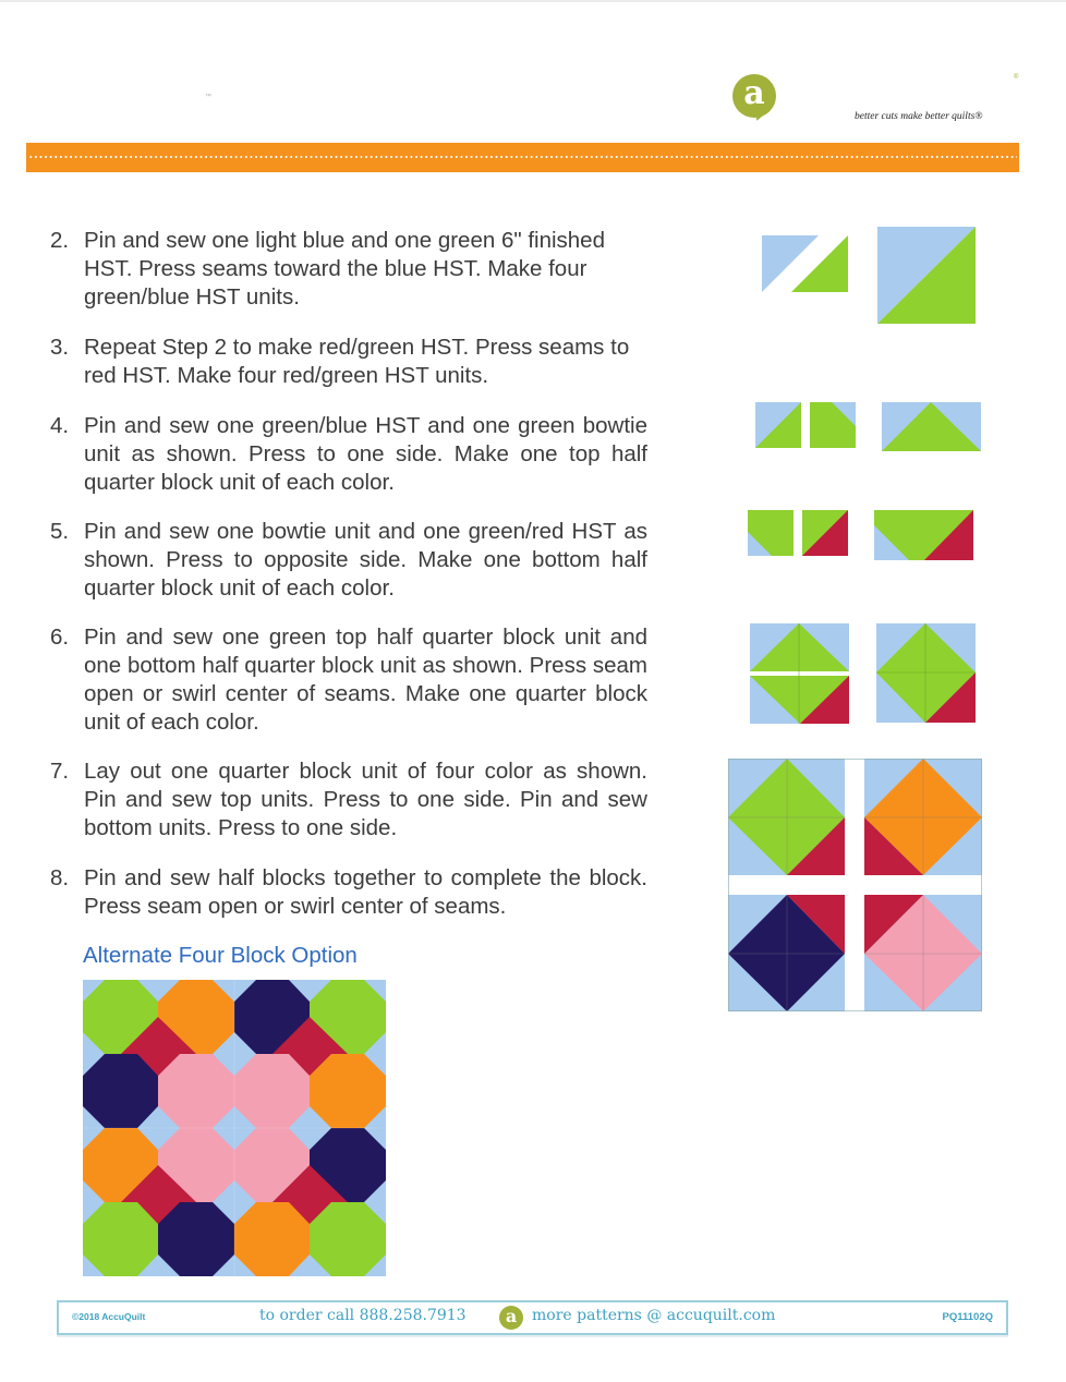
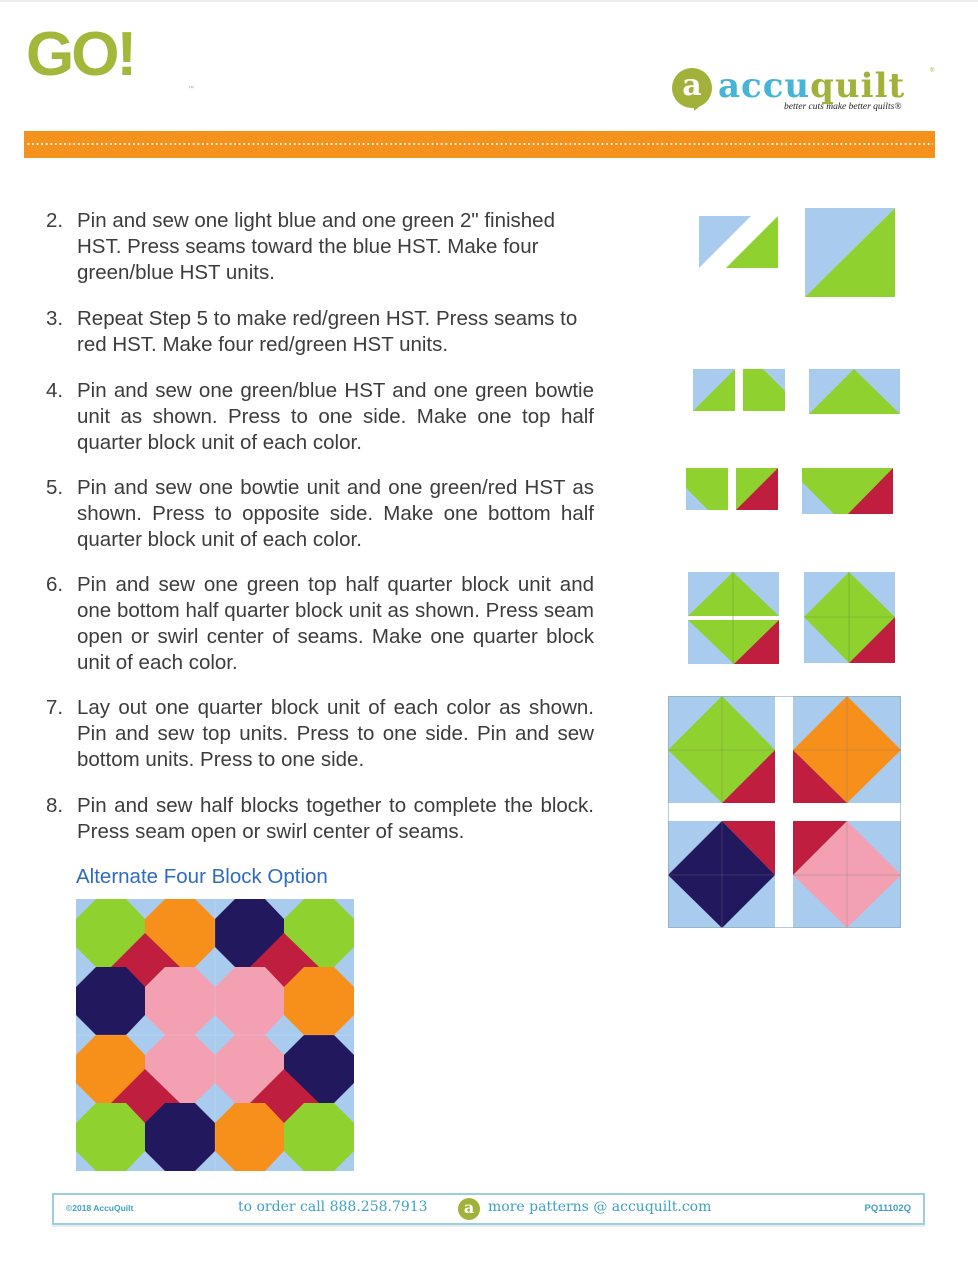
+ GO!
  a
+ accuquilt
  better cuts make better quilts®
  2.
- Pin and sew one light blue and one green 6" finished HST. Press seams toward the blue HST. Make four green/blue HST units.
+ Pin and sew one light blue and one green 2" finished HST. Press seams toward the blue HST. Make four green/blue HST units.
  3.
- Repeat Step 2 to make red/green HST. Press seams to red HST. Make four red/green HST units.
+ Repeat Step 5 to make red/green HST. Press seams to red HST. Make four red/green HST units.
  4.
  Pin and sew one green/blue HST and one green bowtie unit as shown. Press to one side. Make one top half quarter block unit of each color.
  5.
  Pin and sew one bowtie unit and one green/red HST as shown. Press to opposite side. Make one bottom half quarter block unit of each color.
  6.
  Pin and sew one green top half quarter block unit and one bottom half quarter block unit as shown. Press seam open or swirl center of seams. Make one quarter block unit of each color.
  7.
- Lay out one quarter block unit of four color as shown. Pin and sew top units. Press to one side. Pin and sew bottom units. Press to one side.
+ Lay out one quarter block unit of each color as shown. Pin and sew top units. Press to one side. Pin and sew bottom units. Press to one side.
  8.
  Pin and sew half blocks together to complete the block. Press seam open or swirl center of seams.
  Alternate Four Block Option
  ©2018 AccuQuilt
  to order call 888.258.7913
  a
  more patterns @ accuquilt.com
  PQ11102Q
